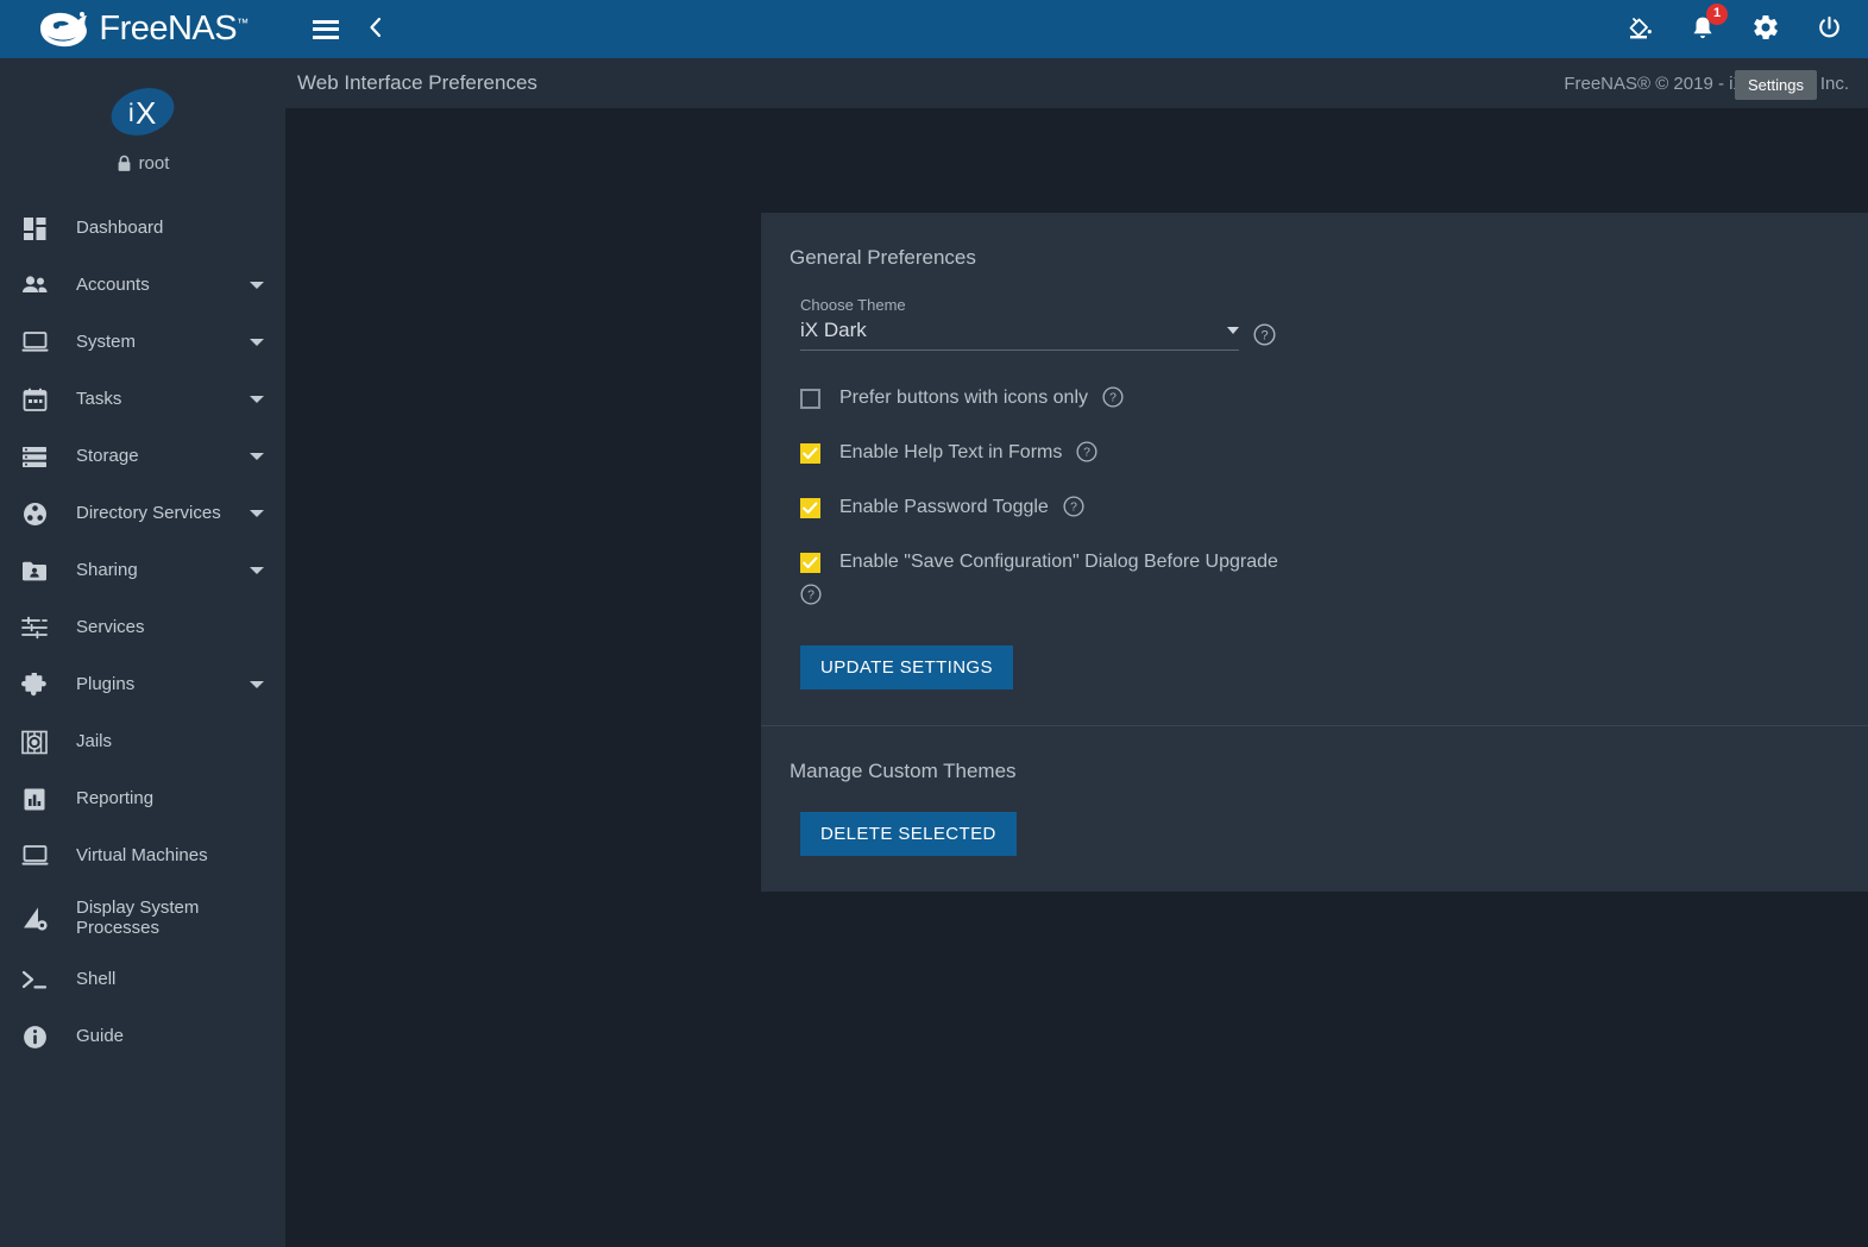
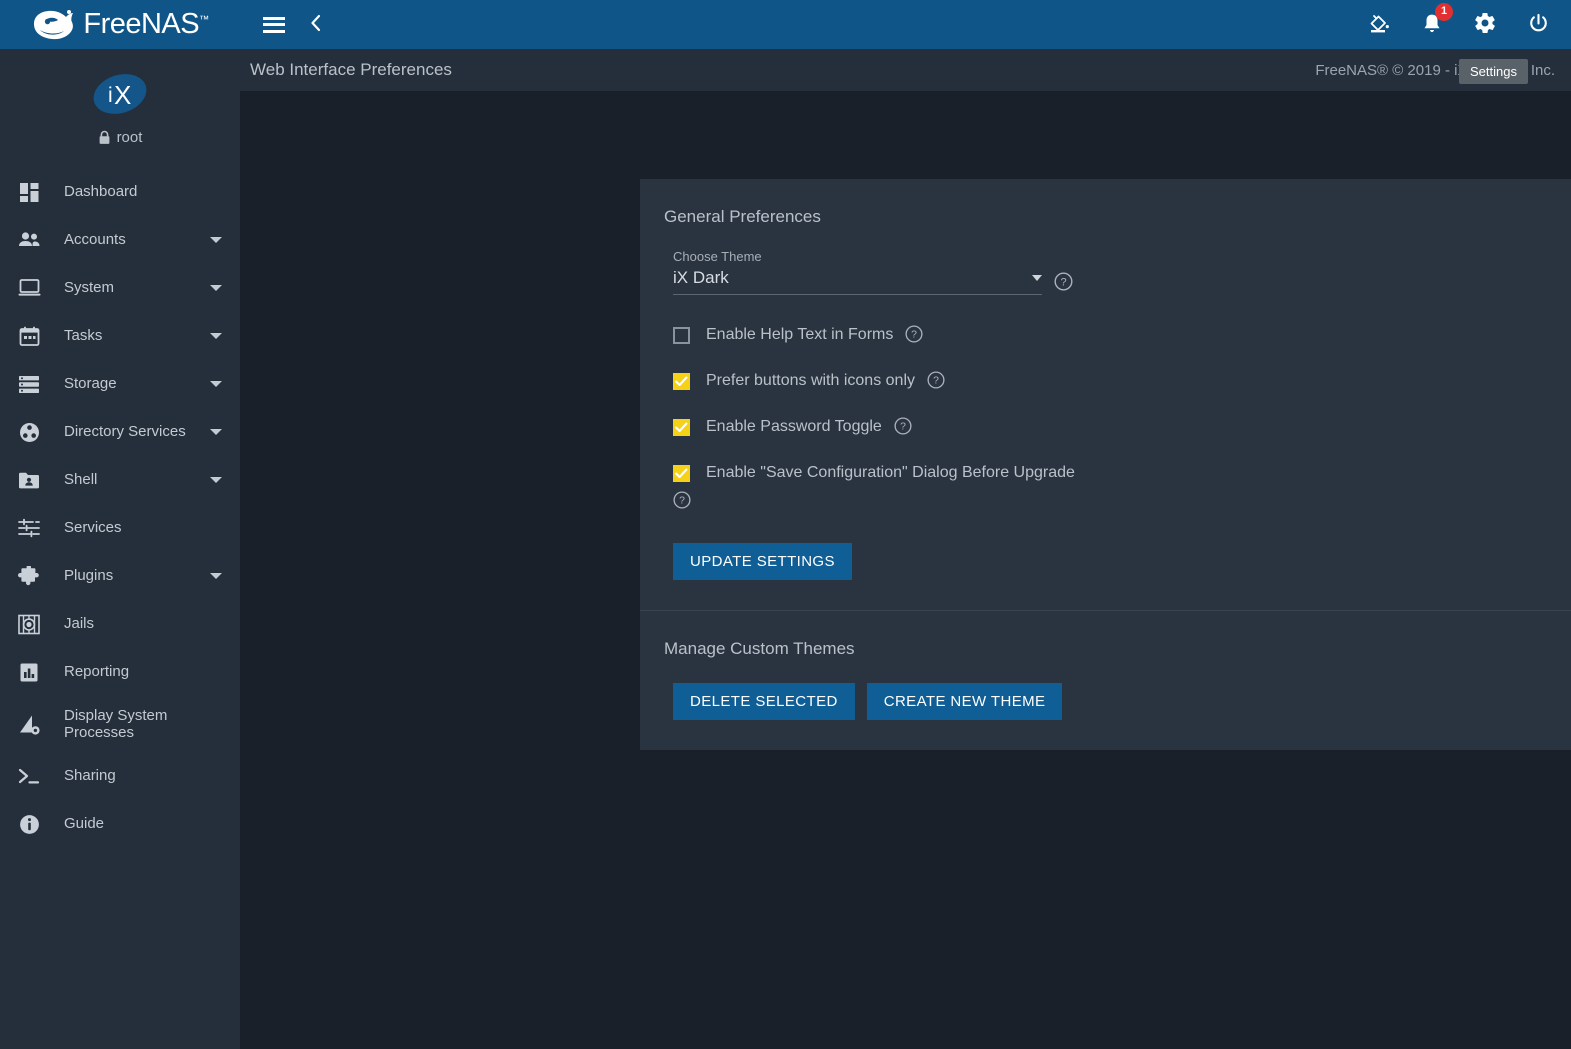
  FreeNAS™
  1
  i
  X
  root
  Dashboard
  Accounts
  System
  Tasks
  Storage
  Directory Services
- Sharing
+ Shell
  Services
  Plugins
  Jails
  Reporting
- Virtual Machines
  Display System Processes
- Shell
+ Sharing
  Guide
  Web Interface Preferences
  General Preferences
  Choose Theme
  iX Dark
  ?
- Prefer buttons with icons only
+ Enable Help Text in Forms
  ?
- Enable Help Text in Forms
+ Prefer buttons with icons only
  ?
  Enable Password Toggle
  ?
  Enable "Save Configuration" Dialog Before Upgrade
  ?
  UPDATE SETTINGS
  Manage Custom Themes
  DELETE SELECTED
+ CREATE NEW THEME
  Settings
